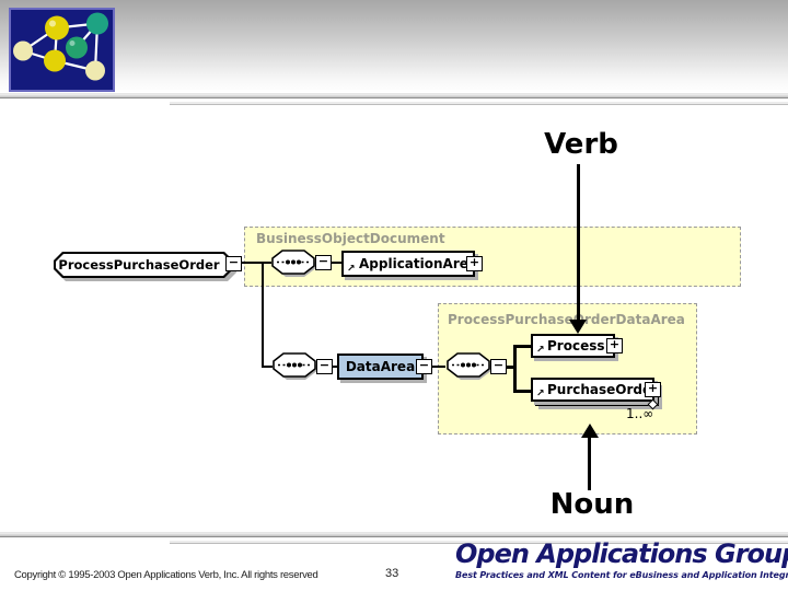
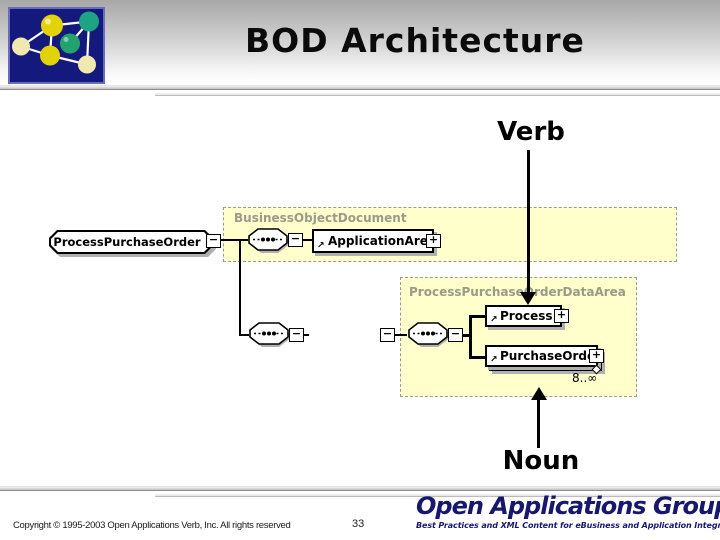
+ BOD Architecture
  Verb
  Noun
  BusinessObjectDocument
  ProcessPurchaseOrderDataArea
  ProcessPurchaseOrder
  −
  −
  ↗
  ApplicationAre
  +
  −
- DataArea
  −
  −
  ↗
  Process
  +
  ↗
  PurchaseOrd
  +
- 1..∞
+ 8..∞
  Copyright © 1995-2003 Open Applications Verb, Inc. All rights reserved
  33
  Open Applications Grou
  Best Practices and XML Content for eBusiness and Application Integr
